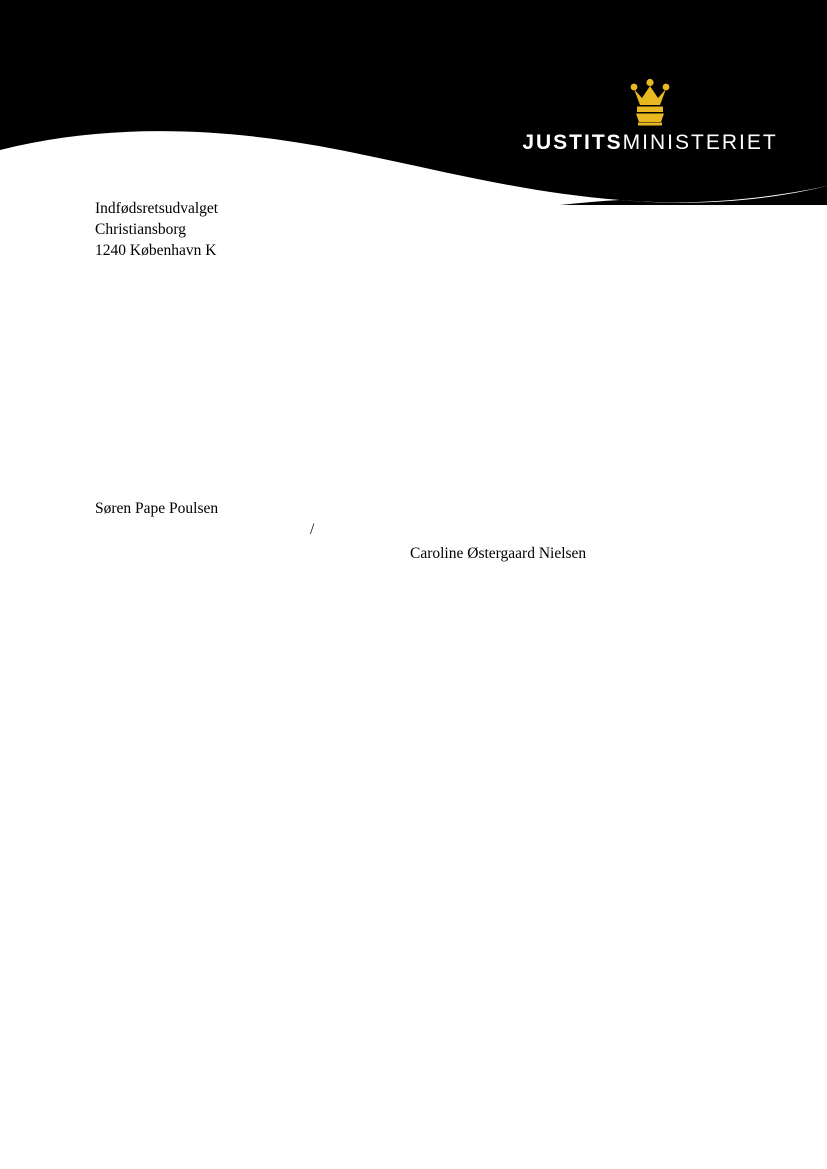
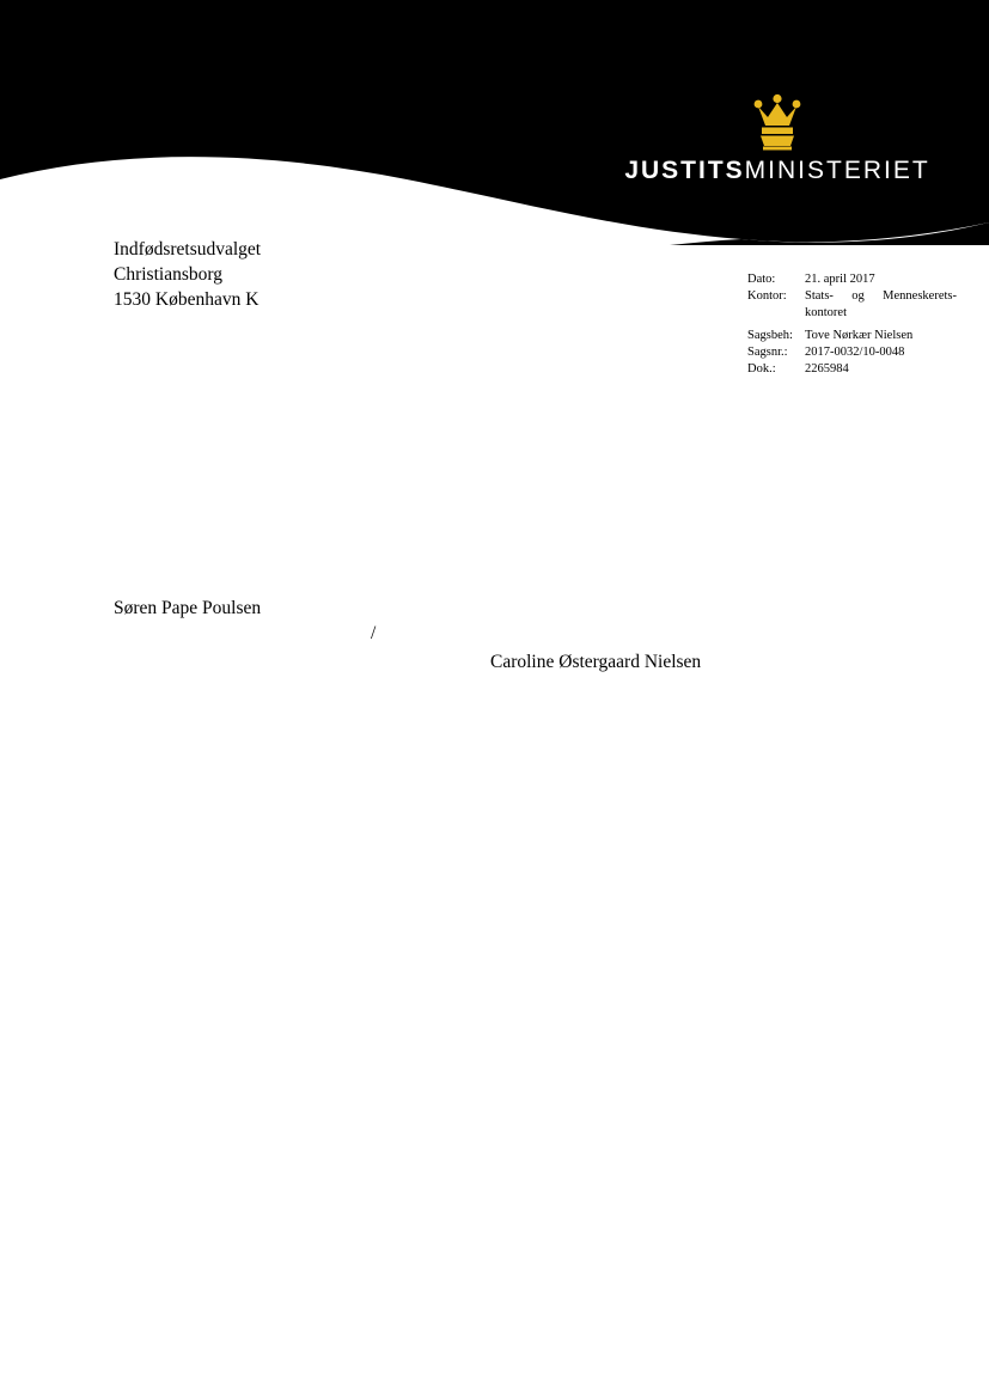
  JUSTITSMINISTERIET
  Indfødsretsudvalget
  Christiansborg
- 1240 København K
+ 1530 København K
+ Dato:	21. april 2017
+ Kontor:	Stats- og Menneskerets-
+ 	kontoret
+ Sagsbeh:	Tove Nørkær Nielsen
+ Sagsnr.:	2017-0032/10-0048
+ Dok.:	2265984
  Søren Pape Poulsen
  /
  Caroline Østergaard Nielsen
